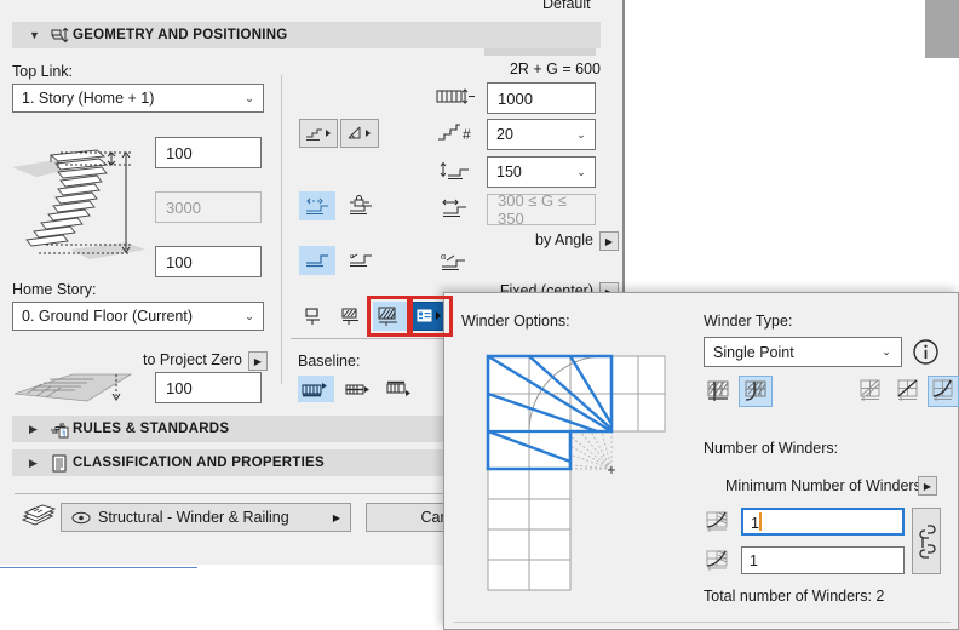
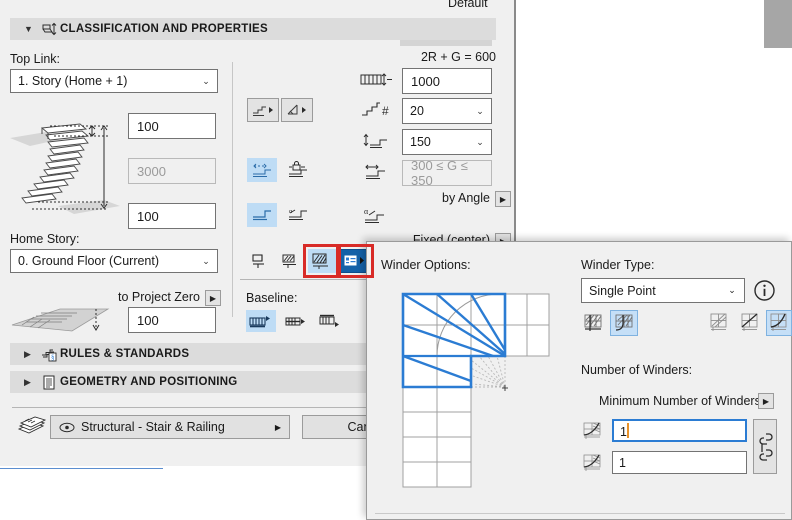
  Default
  ▼
- GEOMETRY AND POSITIONING
+ CLASSIFICATION AND PROPERTIES
  Top Link:
  1. Story (Home + 1)
  ⌄
  100
  3000
  100
  Home Story:
  0. Ground Floor (Current)
  ⌄
  to Project Zero
  ▶
  100
  2R + G = 600
  1000
  #
  20
  ⌄
  150
  ⌄
  300 ≤ G ≤ 350
  by Angle
  ▶
  α
  Fixed (center)
  Baseline:
  ▶
  §
  RULES & STANDARDS
  ▶
- CLASSIFICATION AND PROPERTIES
+ GEOMETRY AND POSITIONING
- Structural - Winder & Railing
+ Structural - Stair & Railing
  ▶
  Winder Options:
  Winder Type:
  Single Point
  ⌄
  Number of Winders:
  Minimum Number of Winder
  ▶
  1
  1
- Total number of Winders: 2
